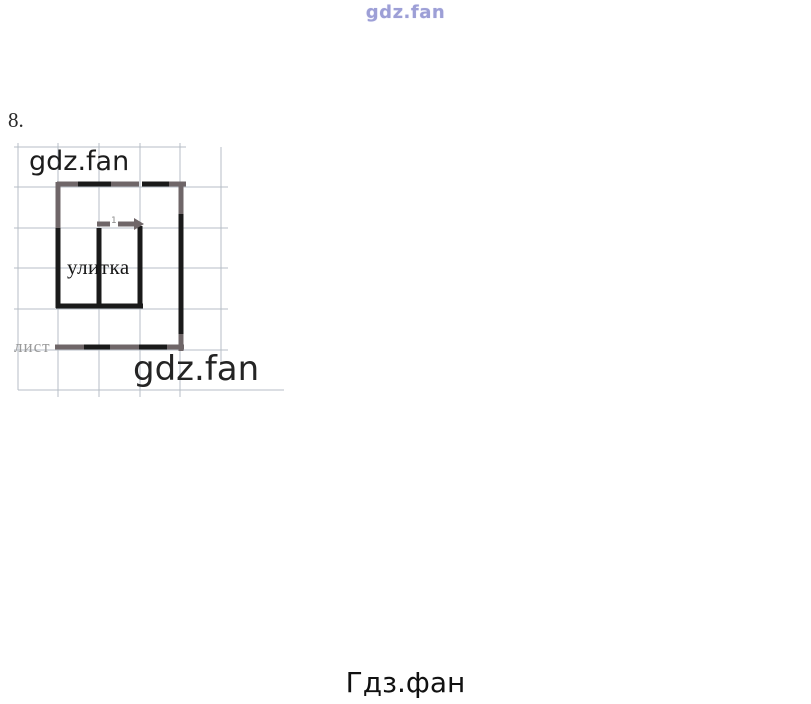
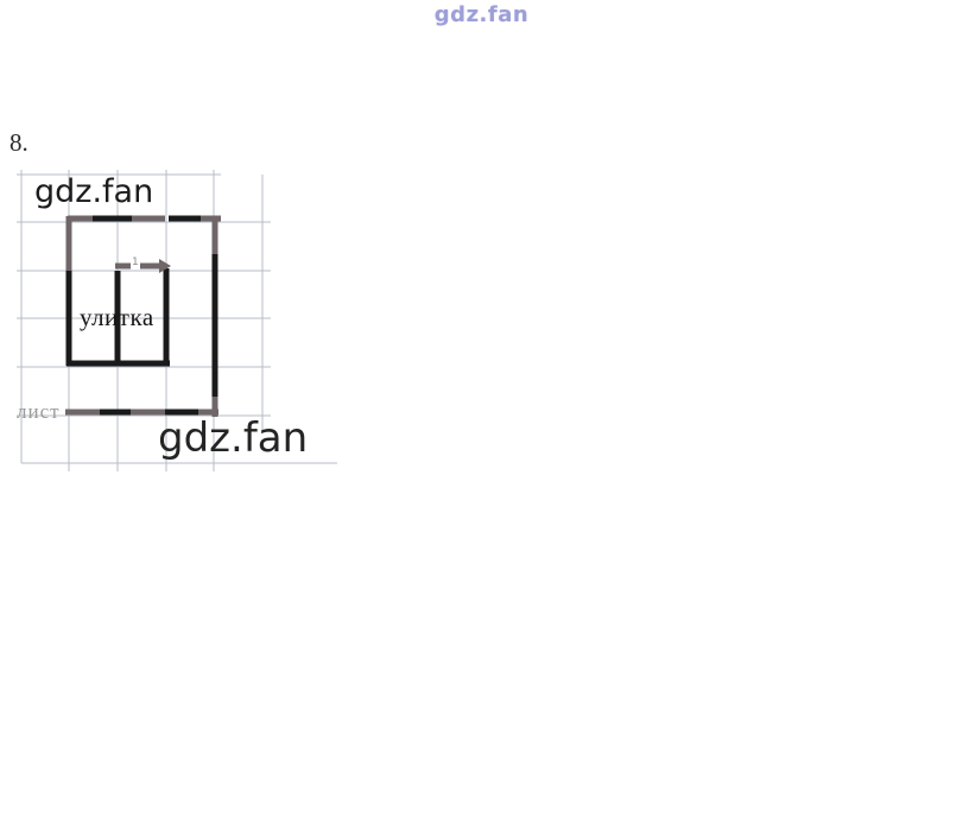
  gdz.fan
  8.
  gdz.fan
  gdz.fan
  улитка
  лист
  1
- Гдз.фан
